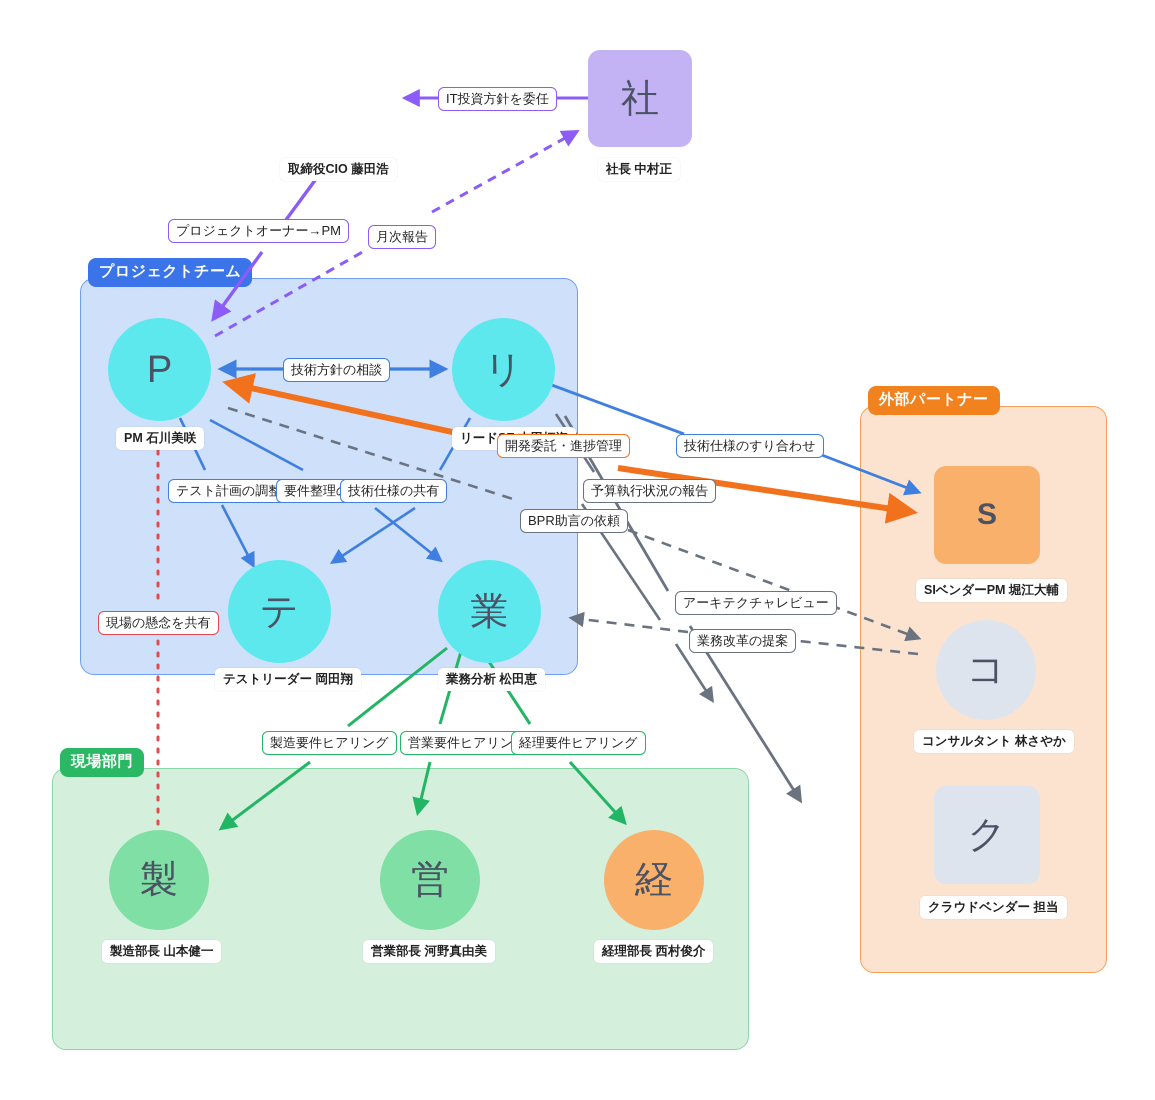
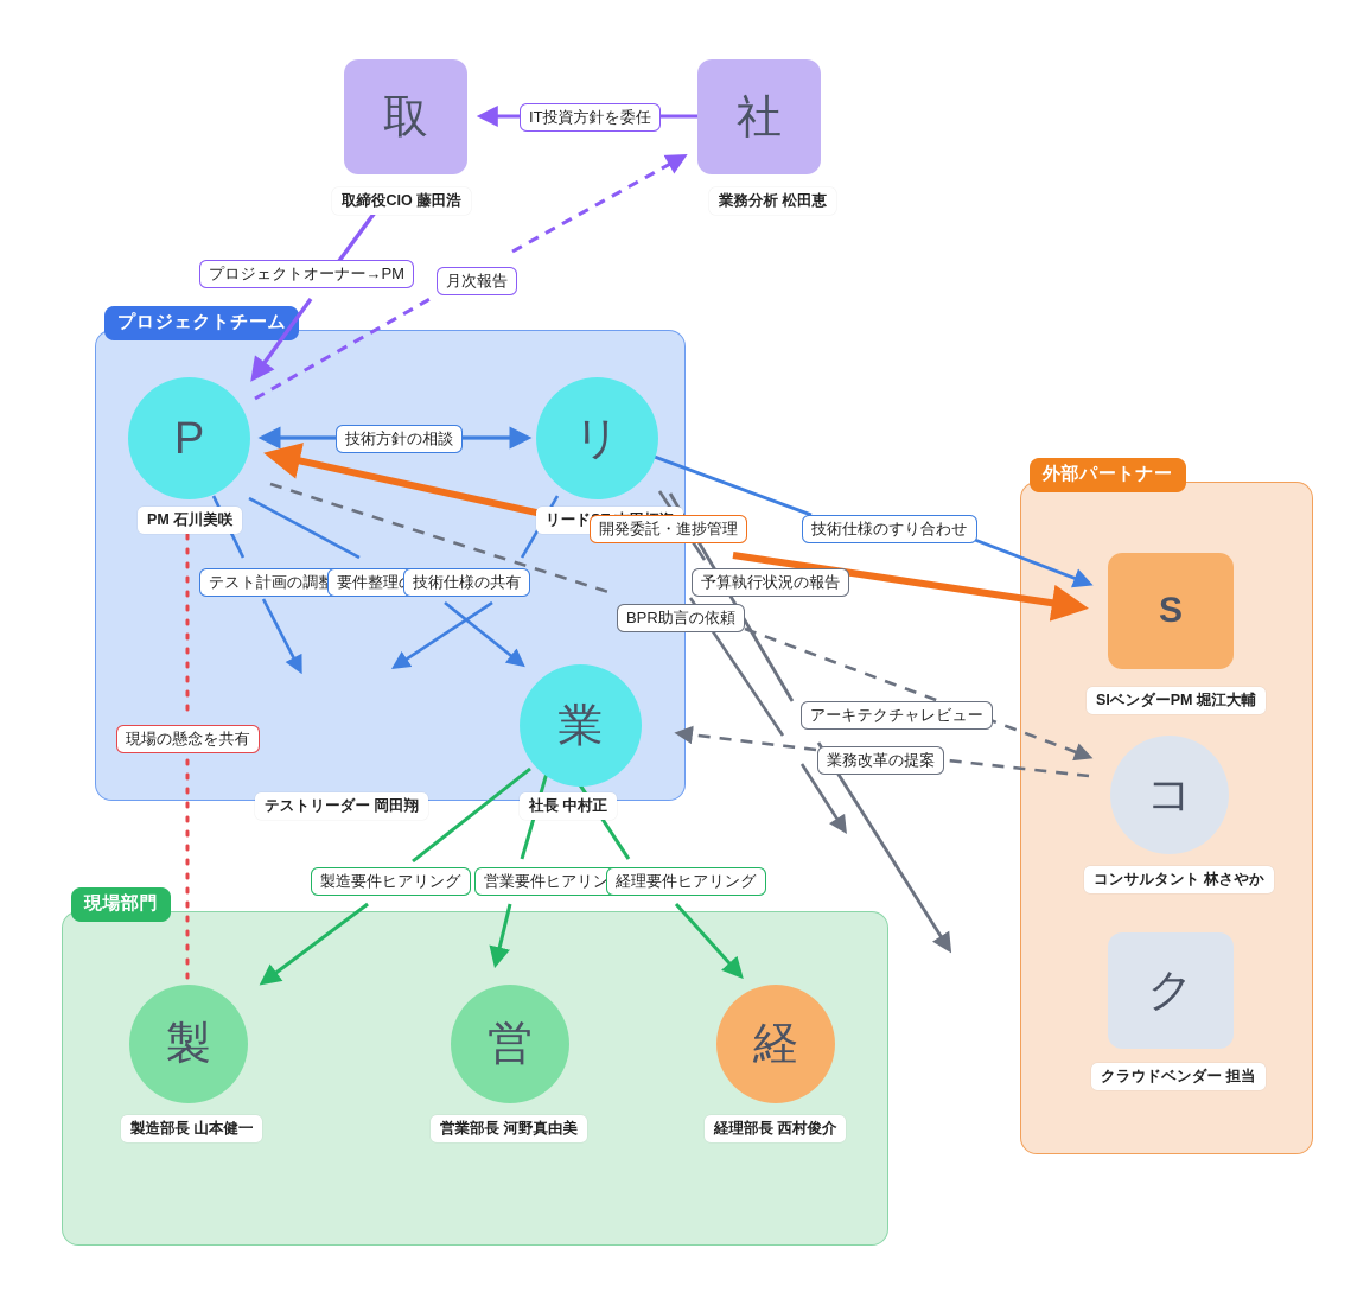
  プロジェクトチーム
  外部パートナー
  現場部門
+ 取
  取締役CIO 藤田浩
  社
- 社長 中村正
+ 業務分析 松田恵
  P
  PM 石川美咲
  リ
- テ
  テストリーダー 岡田翔
  業
- 業務分析 松田恵
+ 社長 中村正
  S
  SIベンダーPM 堀江大輔
  コ
  コンサルタント 林さやか
  ク
  クラウドベンダー 担当
  製
  製造部長 山本健一
  営
  営業部長 河野真由美
  経
  経理部長 西村俊介
  IT投資方針を委任
  プロジェクトオーナー→PM
  月次報告
  技術方針の相談
  テスト計画の調整
  技術仕様の共有
  技術仕様のすり合わせ
  開発委託・進捗管理
  予算執行状況の報告
  BPR助言の依頼
  アーキテクチャレビュー
  業務改革の提案
  製造要件ヒアリング
  営業要件ヒアリン
  経理要件ヒアリング
  現場の懸念を共有
